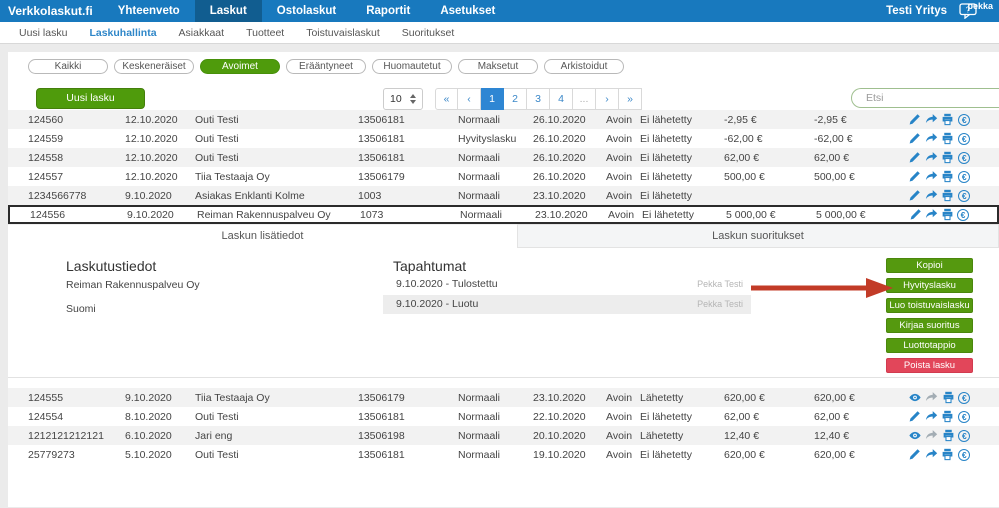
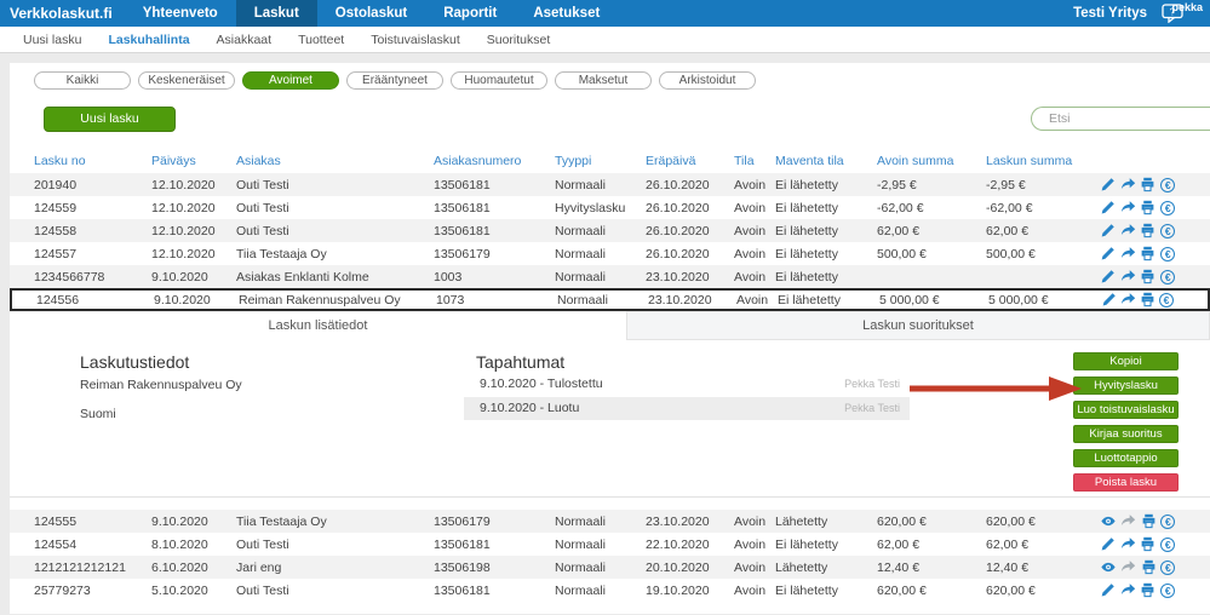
  Verkkolaskut.fi
  Yhteenveto
  Laskut
  Ostolaskut
  Raportit
  Asetukset
  Testi Yritys
  ?
  pekka
  Uusi lasku
  Laskuhallinta
  Asiakkaat
  Tuotteet
  Toistuvaislaskut
  Suoritukset
  Kaikki
  Keskeneräiset
  Avoimet
  Erääntyneet
  Huomautetut
  Maksetut
  Arkistoidut
  Uusi lasku
- 10
- «
- ‹
- 1
- 2
- 3
- 4
- ...
- ›
- »
  Etsi
+ Lasku no
+ Päiväys
+ Asiakas
+ Asiakasnumero
+ Tyyppi
+ Eräpäivä
+ Tila
+ Maventa tila
+ Avoin summa
+ Laskun summa
- 124560
+ 201940
  12.10.2020
  Outi Testi
  13506181
  Normaali
  26.10.2020
  Avoin
  Ei lähetetty
  -2,95 €
  -2,95 €
  €
  124559
  12.10.2020
  Outi Testi
  13506181
  Hyvityslasku
  26.10.2020
  Avoin
  Ei lähetetty
  -62,00 €
  -62,00 €
  €
  124558
  12.10.2020
  Outi Testi
  13506181
  Normaali
  26.10.2020
  Avoin
  Ei lähetetty
  62,00 €
  62,00 €
  €
  124557
  12.10.2020
  Tiia Testaaja Oy
  13506179
  Normaali
  26.10.2020
  Avoin
  Ei lähetetty
  500,00 €
  500,00 €
  €
  1234566778
  9.10.2020
  Asiakas Enklanti Kolme
  1003
  Normaali
  23.10.2020
  Avoin
  Ei lähetetty
  €
  124556
  9.10.2020
  Reiman Rakennuspalveu Oy
  1073
  Normaali
  23.10.2020
  Avoin
  Ei lähetetty
  5 000,00 €
  5 000,00 €
  €
  Laskun lisätiedot
  Laskun suoritukset
  Laskutustiedot
  Reiman Rakennuspalveu Oy
  Suomi
  Tapahtumat
  9.10.2020 - Tulostettu
  Pekka Testi
  9.10.2020 - Luotu
  Pekka Testi
  Kopioi
  Hyvityslasku
  Luo toistuvaislasku
  Kirjaa suoritus
  Luottotappio
  Poista lasku
  124555
  9.10.2020
  Tiia Testaaja Oy
  13506179
  Normaali
  23.10.2020
  Avoin
  Lähetetty
  620,00 €
  620,00 €
  €
  124554
  8.10.2020
  Outi Testi
  13506181
  Normaali
  22.10.2020
  Avoin
  Ei lähetetty
  62,00 €
  62,00 €
  €
  1212121212121
  6.10.2020
  Jari eng
  13506198
  Normaali
  20.10.2020
  Avoin
  Lähetetty
  12,40 €
  12,40 €
  €
  25779273
  5.10.2020
  Outi Testi
  13506181
  Normaali
  19.10.2020
  Avoin
  Ei lähetetty
  620,00 €
  620,00 €
  €
